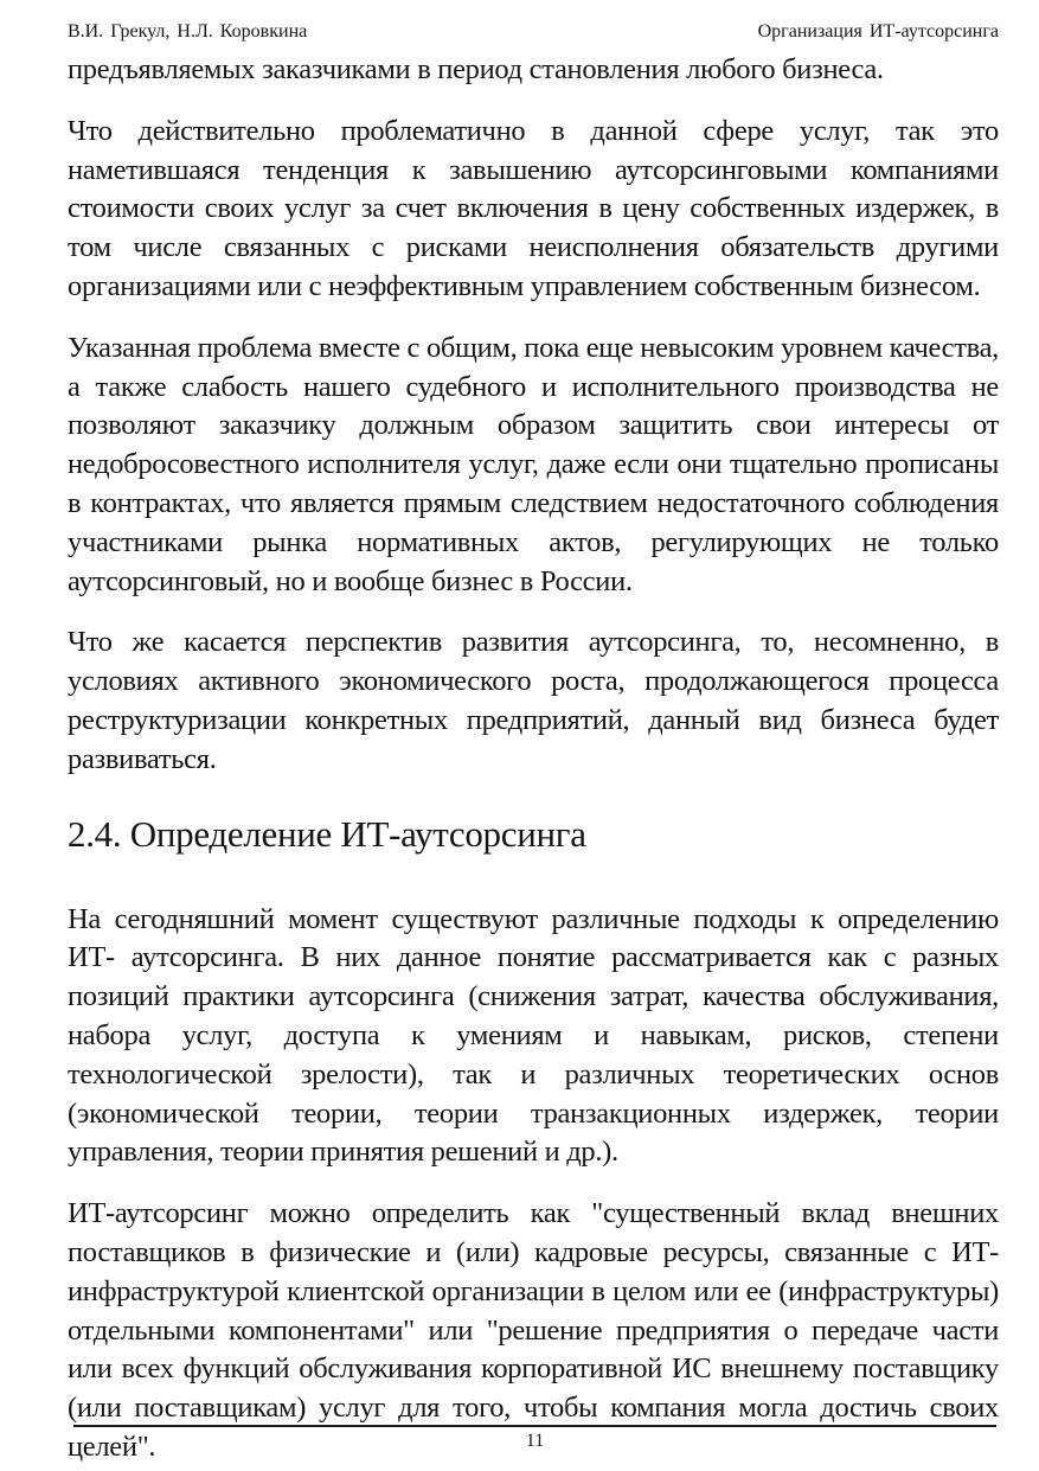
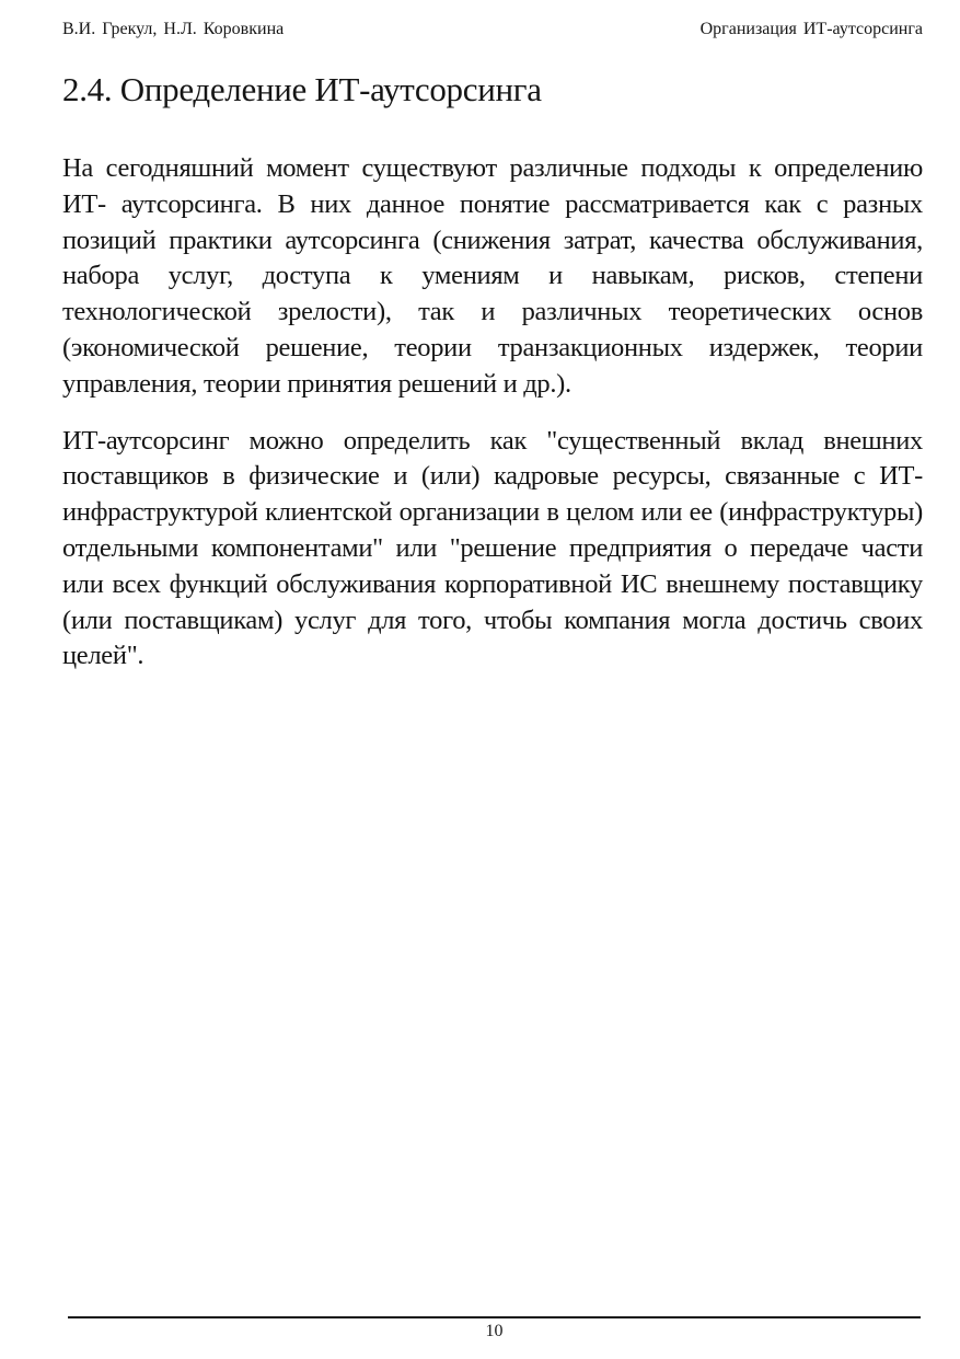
  В.И. Грекул, Н.Л. Коровкина
  Организация ИТ-аутсорсинга
- предъявляемых заказчиками в период становления любого бизнеса.
- Что действительно проблематично в данной сфере услуг, так это наметившаяся тенденция к завышению аутсорсинговыми компаниями стоимости своих услуг за счет включения в цену собственных издержек, в том числе связанных с рисками неисполнения обязательств другими организациями или с неэффективным управлением собственным бизнесом.
- Указанная проблема вместе с общим, пока еще невысоким уровнем качества, а также слабость нашего судебного и исполнительного производства не позволяют заказчику должным образом защитить свои интересы от недобросовестного исполнителя услуг, даже если они тщательно прописаны в контрактах, что является прямым следствием недостаточного соблюдения участниками рынка нормативных актов, регулирующих не только аутсорсинговый, но и вообще бизнес в России.
- Что же касается перспектив развития аутсорсинга, то, несомненно, в условиях активного экономического роста, продолжающегося процесса реструктуризации конкретных предприятий, данный вид бизнеса будет развиваться.
  2.4. Определение ИТ-аутсорсинга
- На сегодняшний момент существуют различные подходы к определению ИТ- аутсорсинга. В них данное понятие рассматривается как с разных позиций практики аутсорсинга (снижения затрат, качества обслуживания, набора услуг, доступа к умениям и навыкам, рисков, степени технологической зрелости), так и различных теоретических основ (экономической теории, теории транзакционных издержек, теории управления, теории принятия решений и др.).
+ На сегодняшний момент существуют различные подходы к определению ИТ- аутсорсинга. В них данное понятие рассматривается как с разных позиций практики аутсорсинга (снижения затрат, качества обслуживания, набора услуг, доступа к умениям и навыкам, рисков, степени технологической зрелости), так и различных теоретических основ (экономической решение, теории транзакционных издержек, теории управления, теории принятия решений и др.).
  ИТ-аутсорсинг можно определить как "существенный вклад внешних поставщиков в физические и (или) кадровые ресурсы, связанные с ИТ-инфраструктурой клиентской организации в целом или ее (инфраструктуры) отдельными компонентами" или "решение предприятия о передаче части или всех функций обслуживания корпоративной ИС внешнему поставщику (или поставщикам) услуг для того, чтобы компания могла достичь своих целей".
- 11
+ 10
